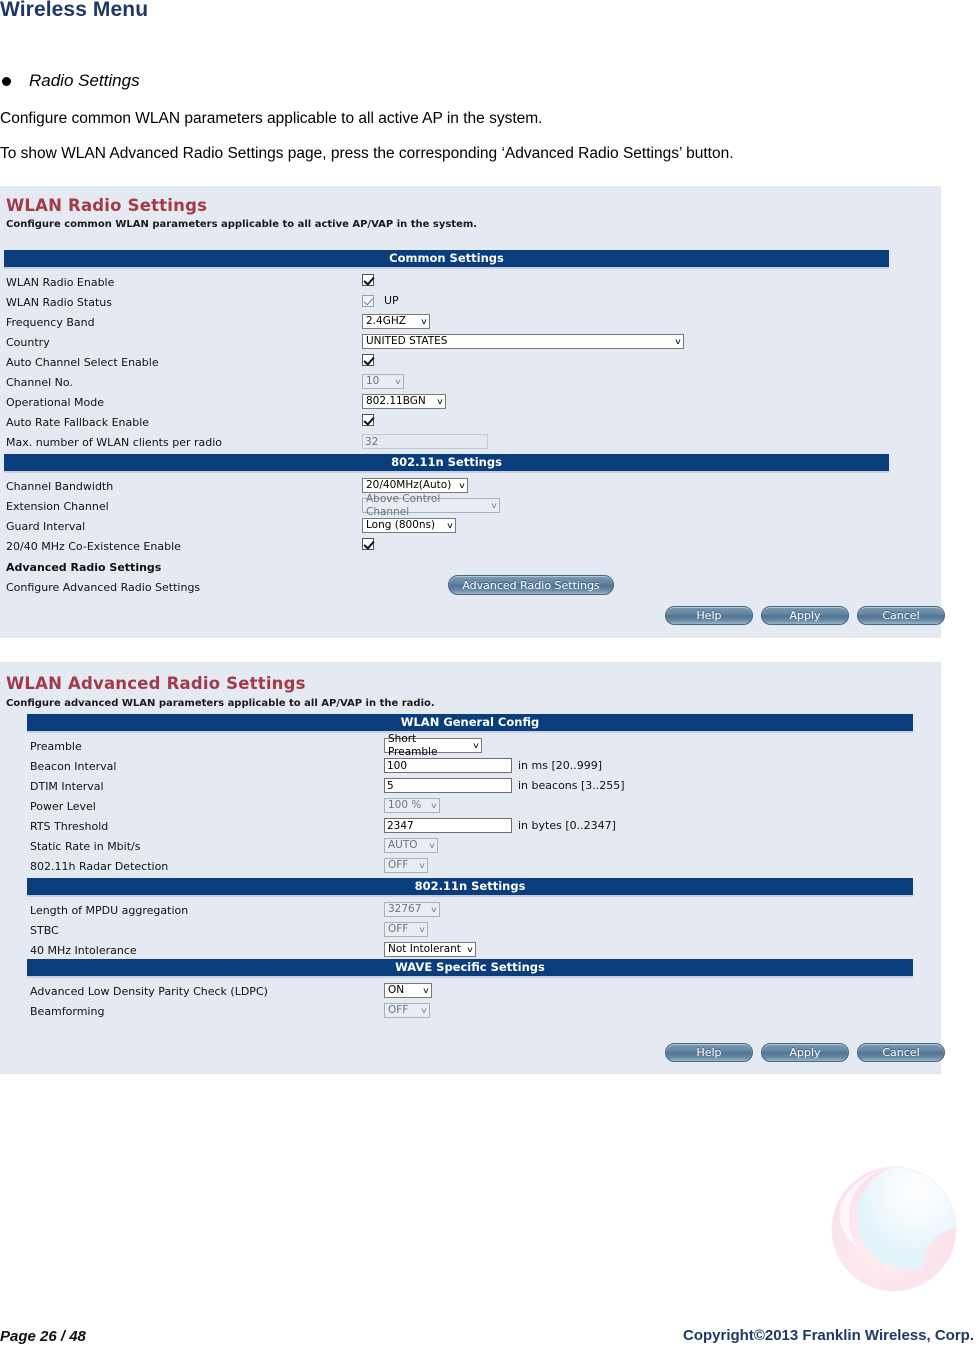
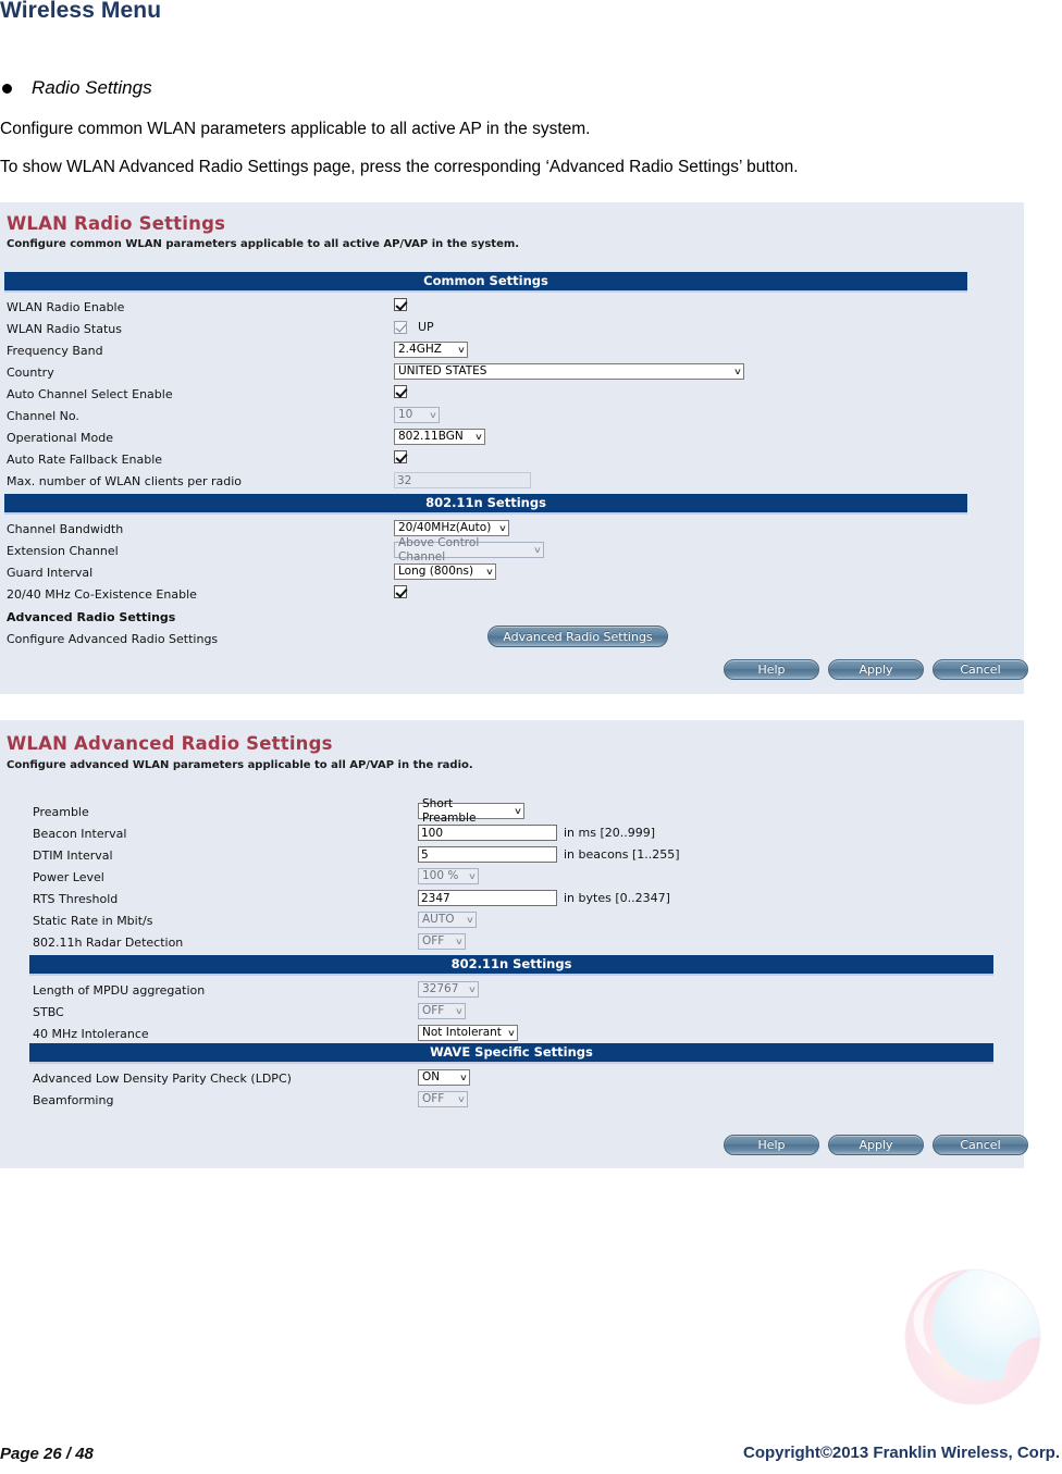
  Wireless Menu
  Radio Settings
  Configure common WLAN parameters applicable to all active AP in the system.
  To show WLAN Advanced Radio Settings page, press the corresponding ‘Advanced Radio Settings’ button.
  WLAN Radio Settings
  Configure common WLAN parameters applicable to all active AP/VAP in the system.
  Common Settings
  WLAN Radio Enable
  WLAN Radio Status
  UP
  Frequency Band
  2.4GHZ
  ∨
  Country
  UNITED STATES
  ∨
  Auto Channel Select Enable
  Channel No.
  10
  ∨
  Operational Mode
  802.11BGN
  ∨
  Auto Rate Fallback Enable
  Max. number of WLAN clients per radio
  32
  802.11n Settings
  Channel Bandwidth
  20/40MHz(Auto)
  ∨
  Extension Channel
  Above Control Channel
  ∨
  Guard Interval
  Long (800ns)
  ∨
  20/40 MHz Co-Existence Enable
  Advanced Radio Settings
  Configure Advanced Radio Settings
  Advanced Radio Settings
  Help
  Apply
  Cancel
  WLAN Advanced Radio Settings
  Configure advanced WLAN parameters applicable to all AP/VAP in the radio.
- WLAN General Config
  Preamble
  Short Preamble
  ∨
  Beacon Interval
  100
  in ms [20..999]
  DTIM Interval
  5
- in beacons [3..255]
+ in beacons [1..255]
  Power Level
  100 %
  ∨
  RTS Threshold
  2347
  in bytes [0..2347]
  Static Rate in Mbit/s
  AUTO
  ∨
  802.11h Radar Detection
  OFF
  ∨
  802.11n Settings
  Length of MPDU aggregation
  32767
  ∨
  STBC
  OFF
  ∨
  40 MHz Intolerance
  Not Intolerant
  ∨
  WAVE Specific Settings
  Advanced Low Density Parity Check (LDPC)
  ON
  ∨
  Beamforming
  OFF
  ∨
  Help
  Apply
  Cancel
  Page 26 / 48
  Copyright©2013 Franklin Wireless, Corp.
